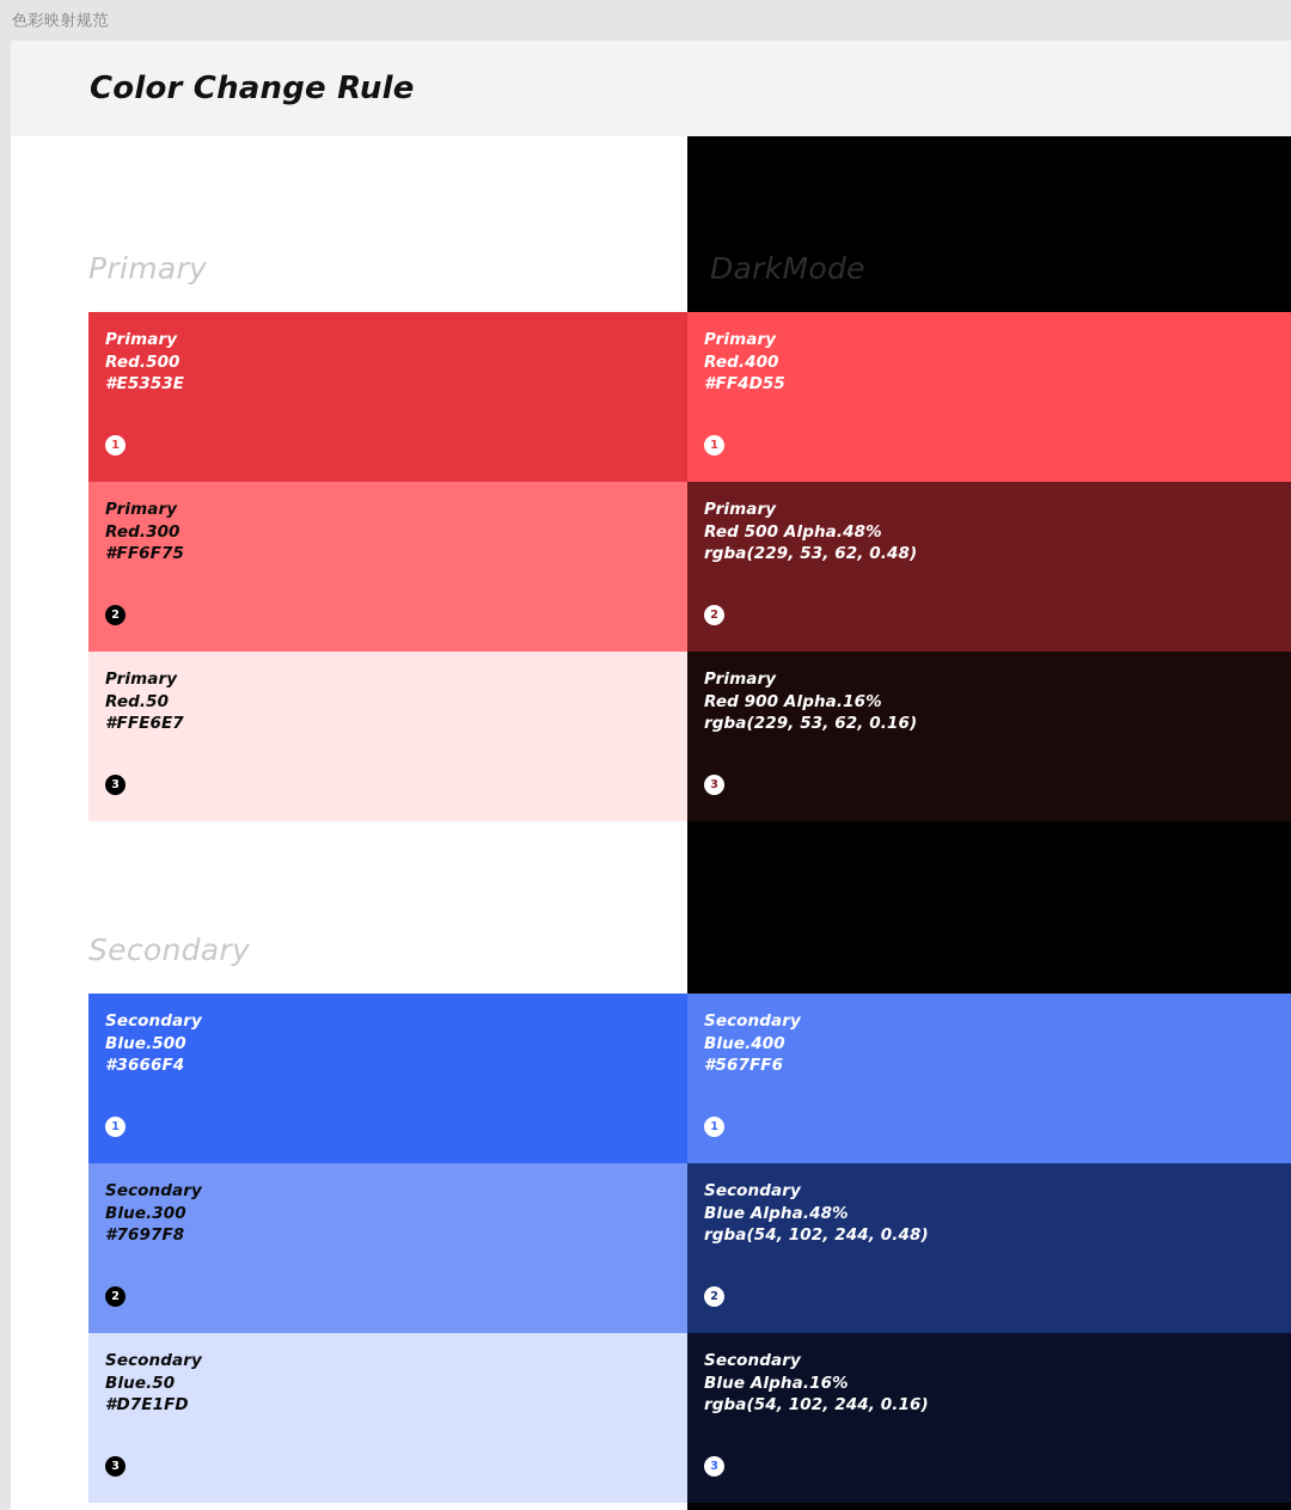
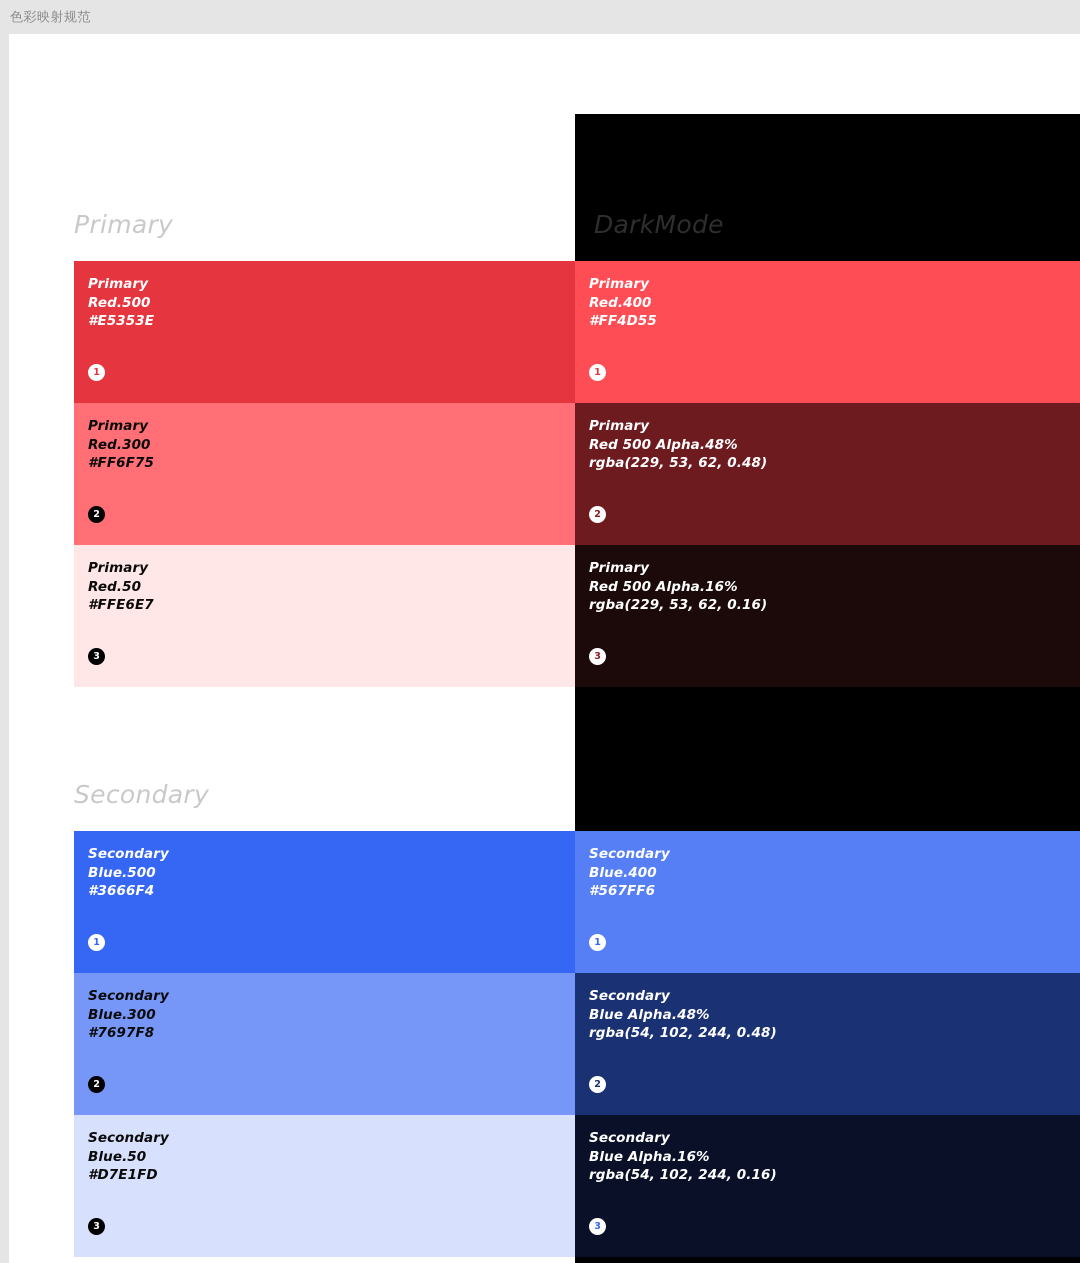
  色彩映射规范
- Color Change Rule
  Primary
  DarkMode
  Primary
  Red.500
  #E5353E
  1
  Primary
  Red.300
  #FF6F75
  2
  Primary
  Red.50
  #FFE6E7
  3
  Primary
  Red.400
  #FF4D55
  1
  Primary
  Red 500 Alpha.48%
  rgba(229, 53, 62, 0.48)
  2
  Primary
- Red 900 Alpha.16%
+ Red 500 Alpha.16%
  rgba(229, 53, 62, 0.16)
  3
  Secondary
  Secondary
  Blue.500
  #3666F4
  1
  Secondary
  Blue.300
  #7697F8
  2
  Secondary
  Blue.50
  #D7E1FD
  3
  Secondary
  Blue.400
  #567FF6
  1
  Secondary
  Blue Alpha.48%
  rgba(54, 102, 244, 0.48)
  2
  Secondary
  Blue Alpha.16%
  rgba(54, 102, 244, 0.16)
  3
